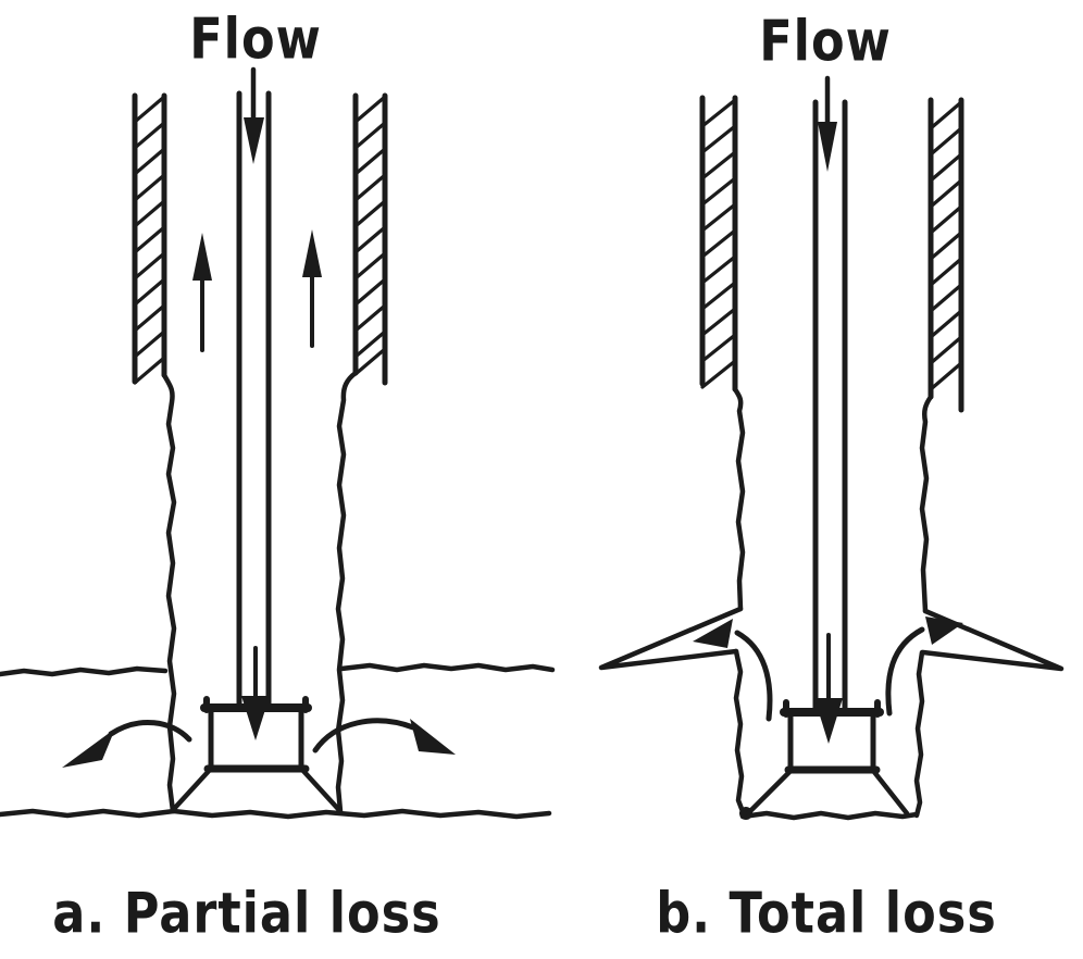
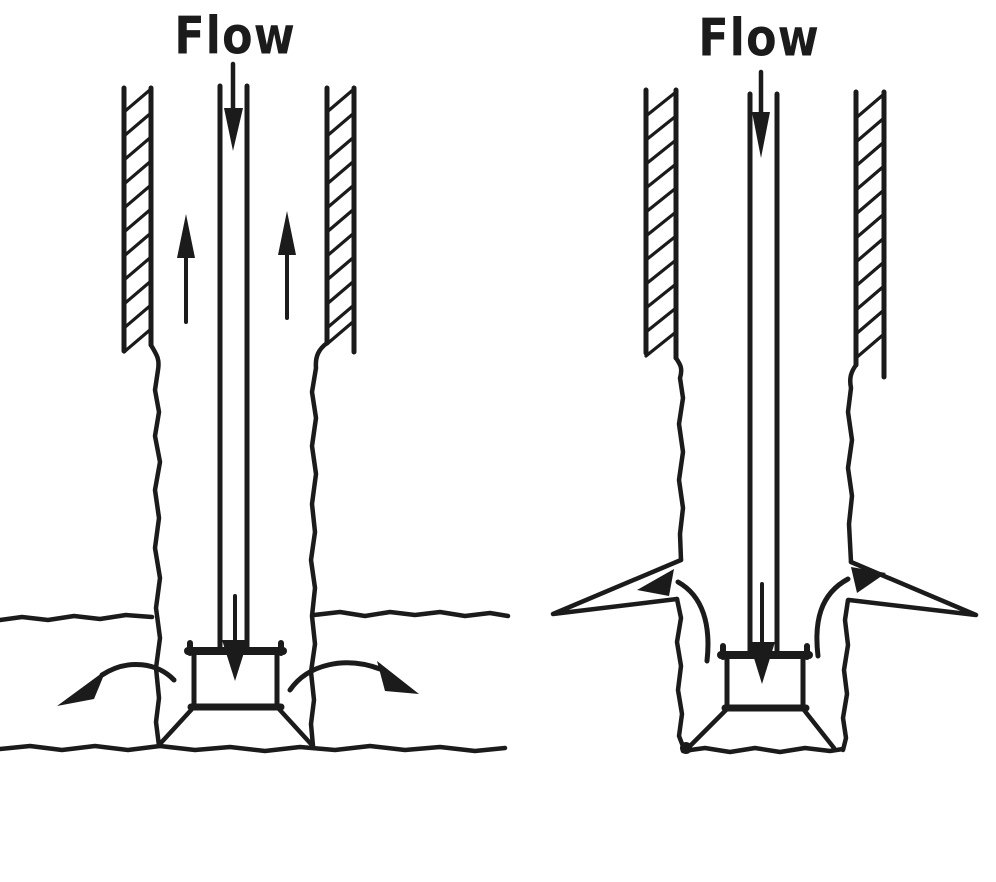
  Flow
  Flow
- a. Partial loss
- b. Total loss
